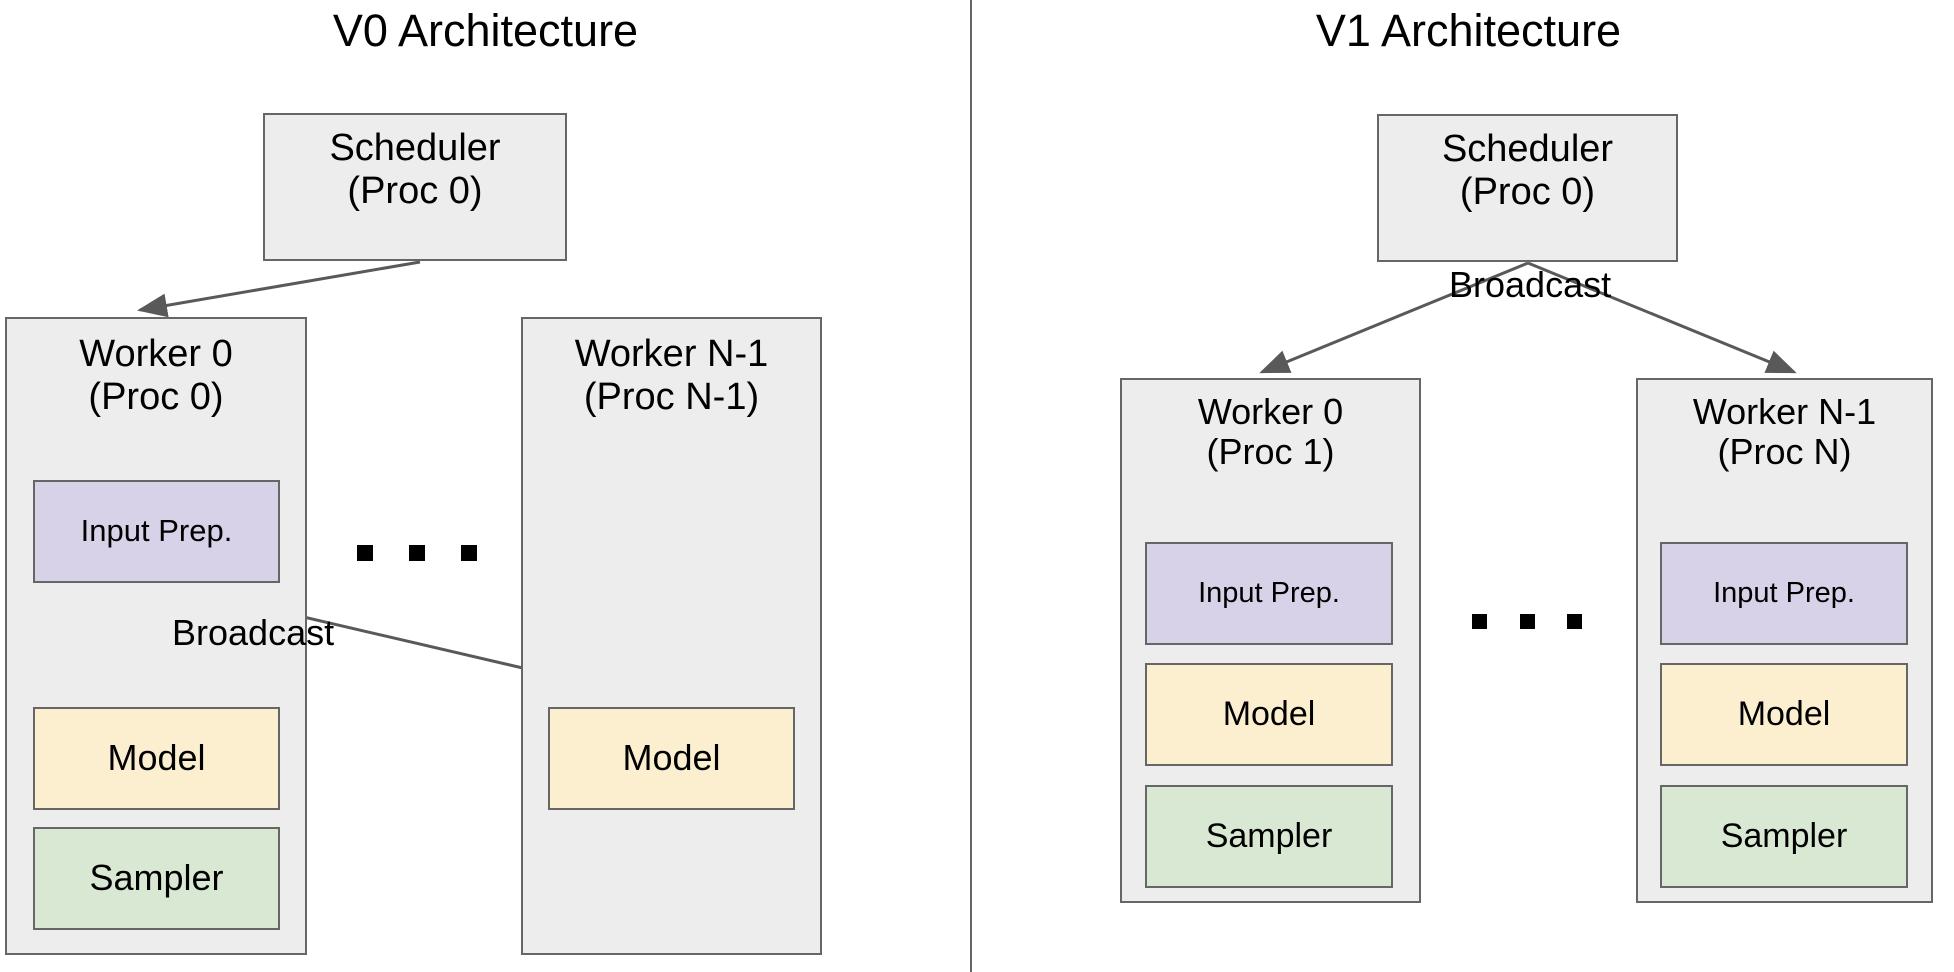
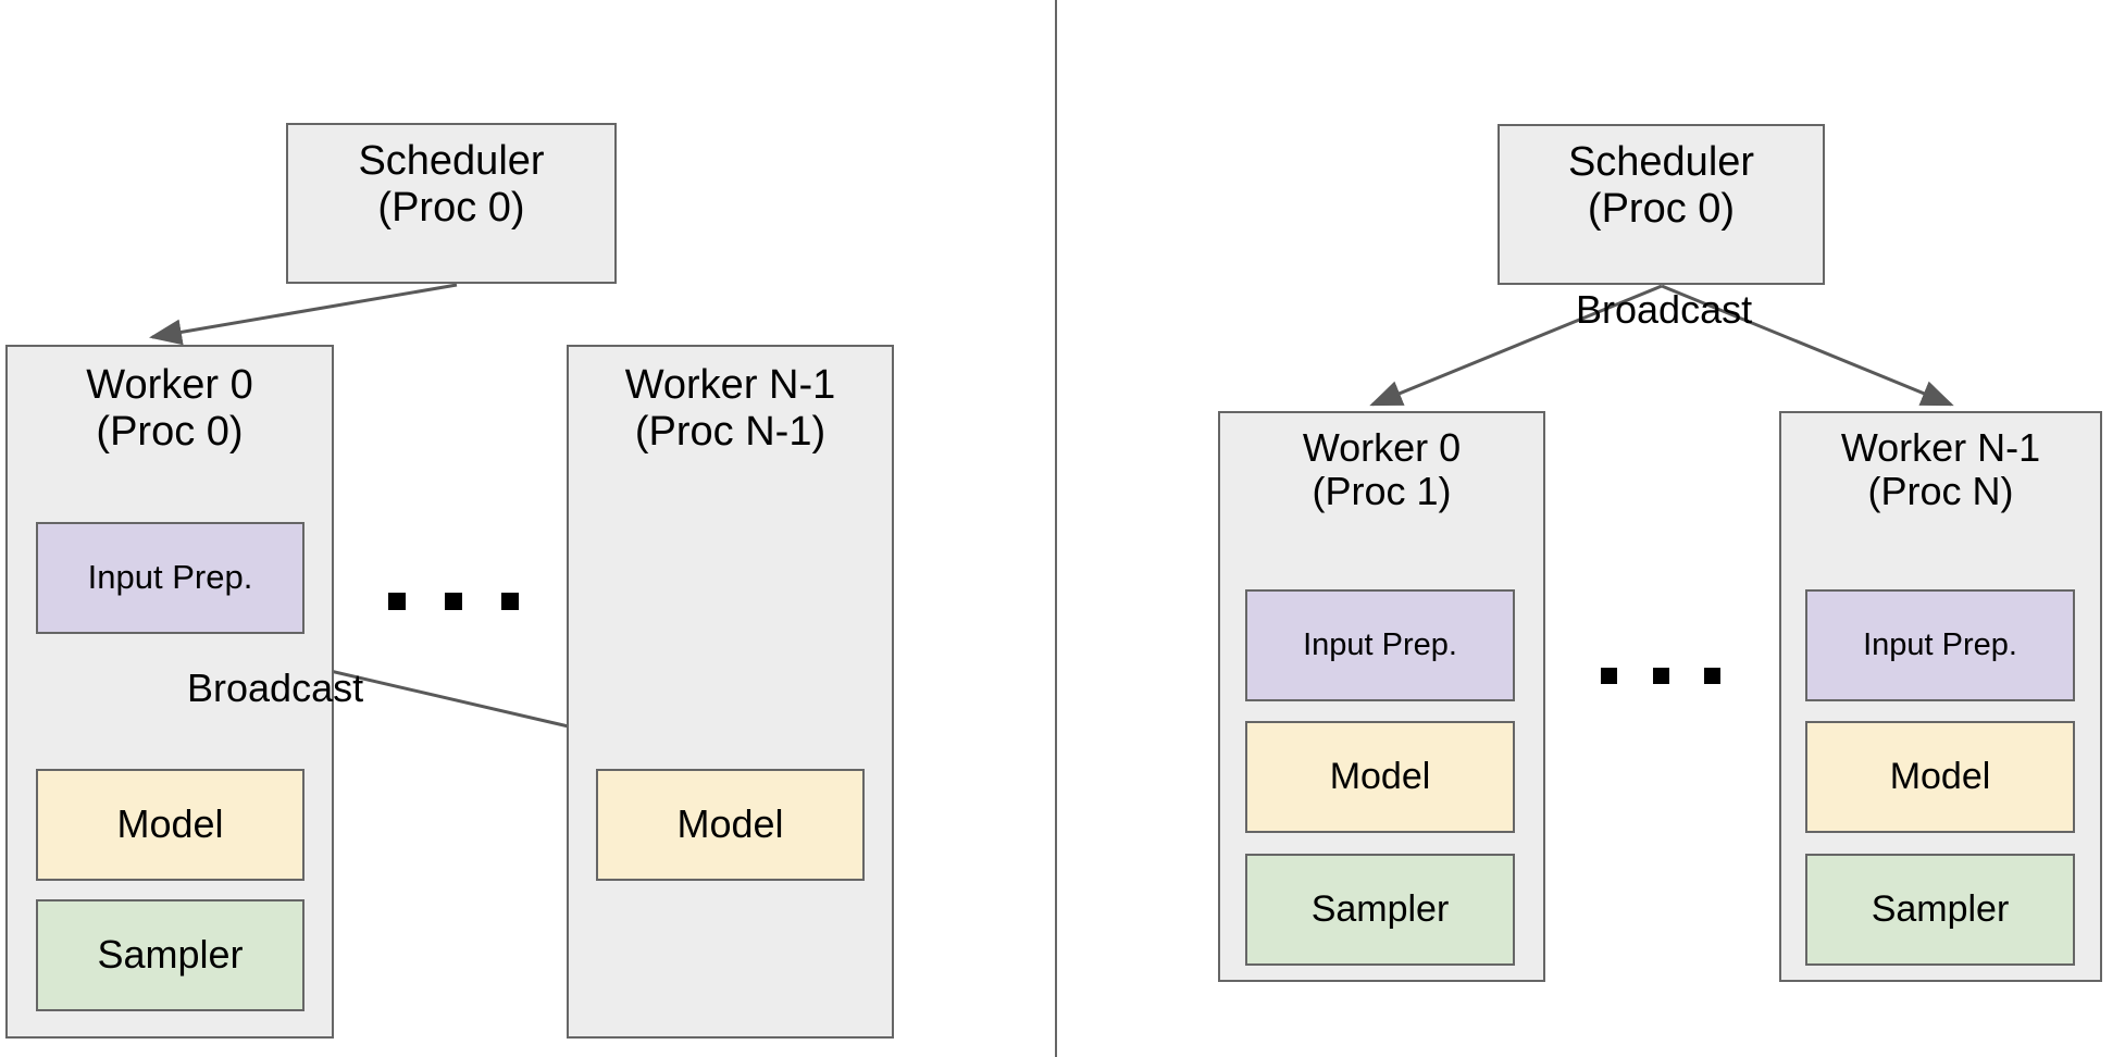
- V0 Architecture
- V1 Architecture
  Scheduler
  (Proc 0)
  Worker 0
  (Proc 0)
  Input Prep.
  Model
  Sampler
  Worker N-1
  (Proc N-1)
  Model
  Broadcast
  Scheduler
  (Proc 0)
  Worker 0
  (Proc 1)
  Input Prep.
  Model
  Sampler
  Worker N-1
  (Proc N)
  Input Prep.
  Model
  Sampler
  Broadcast
